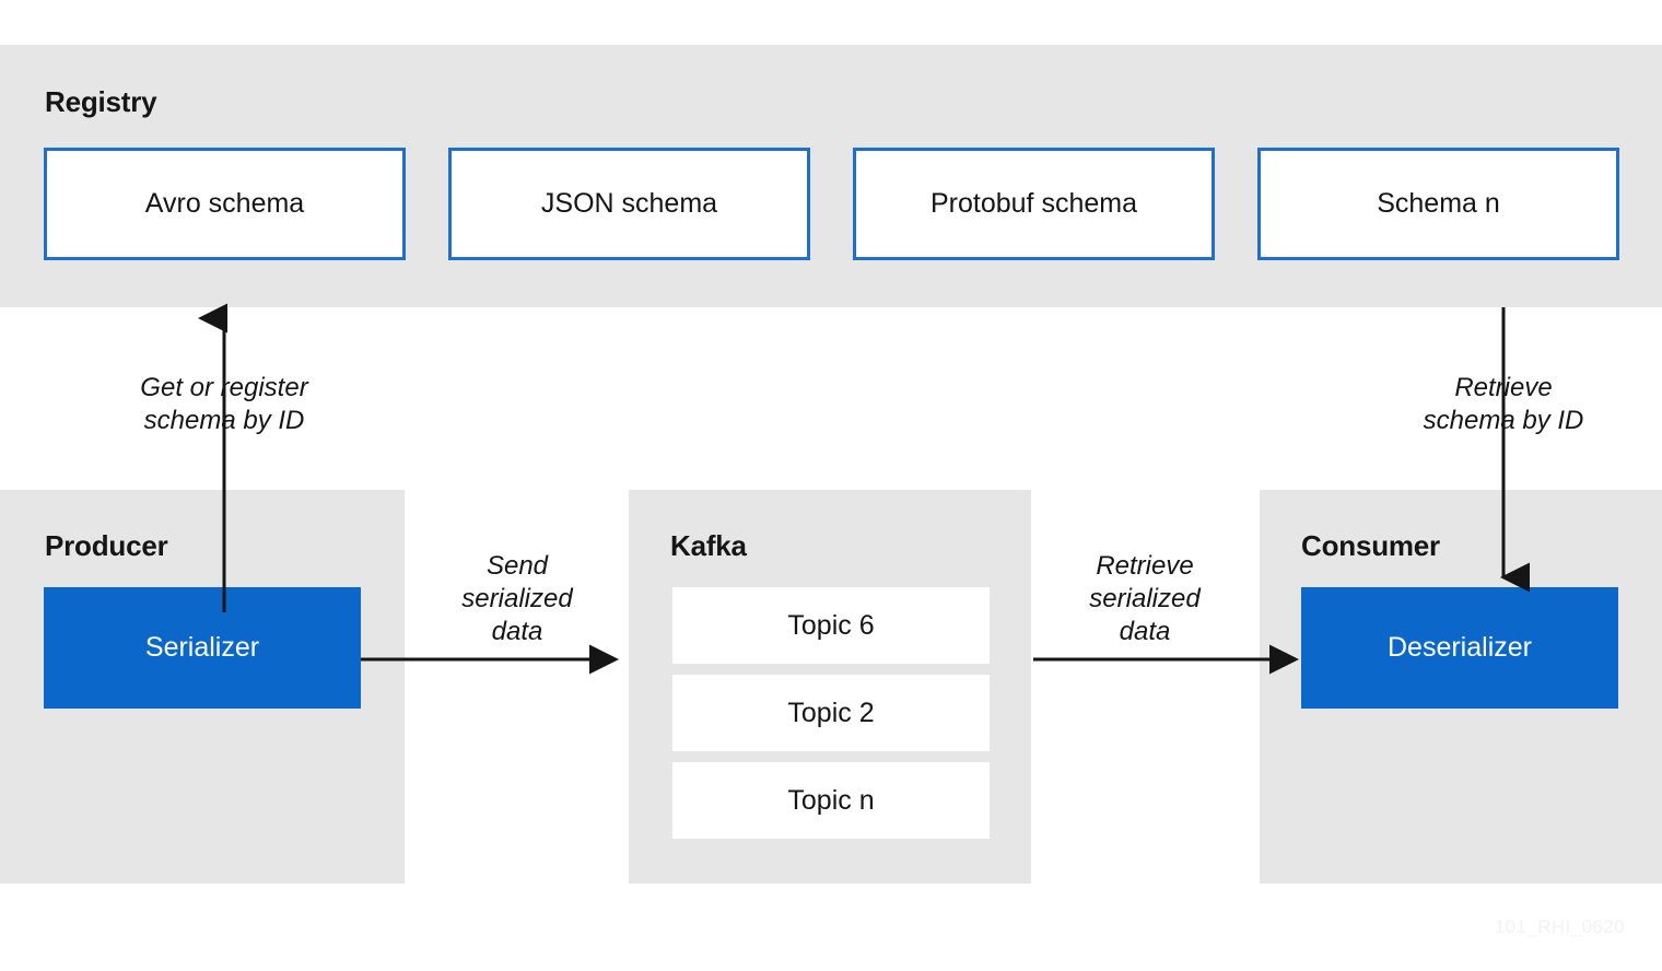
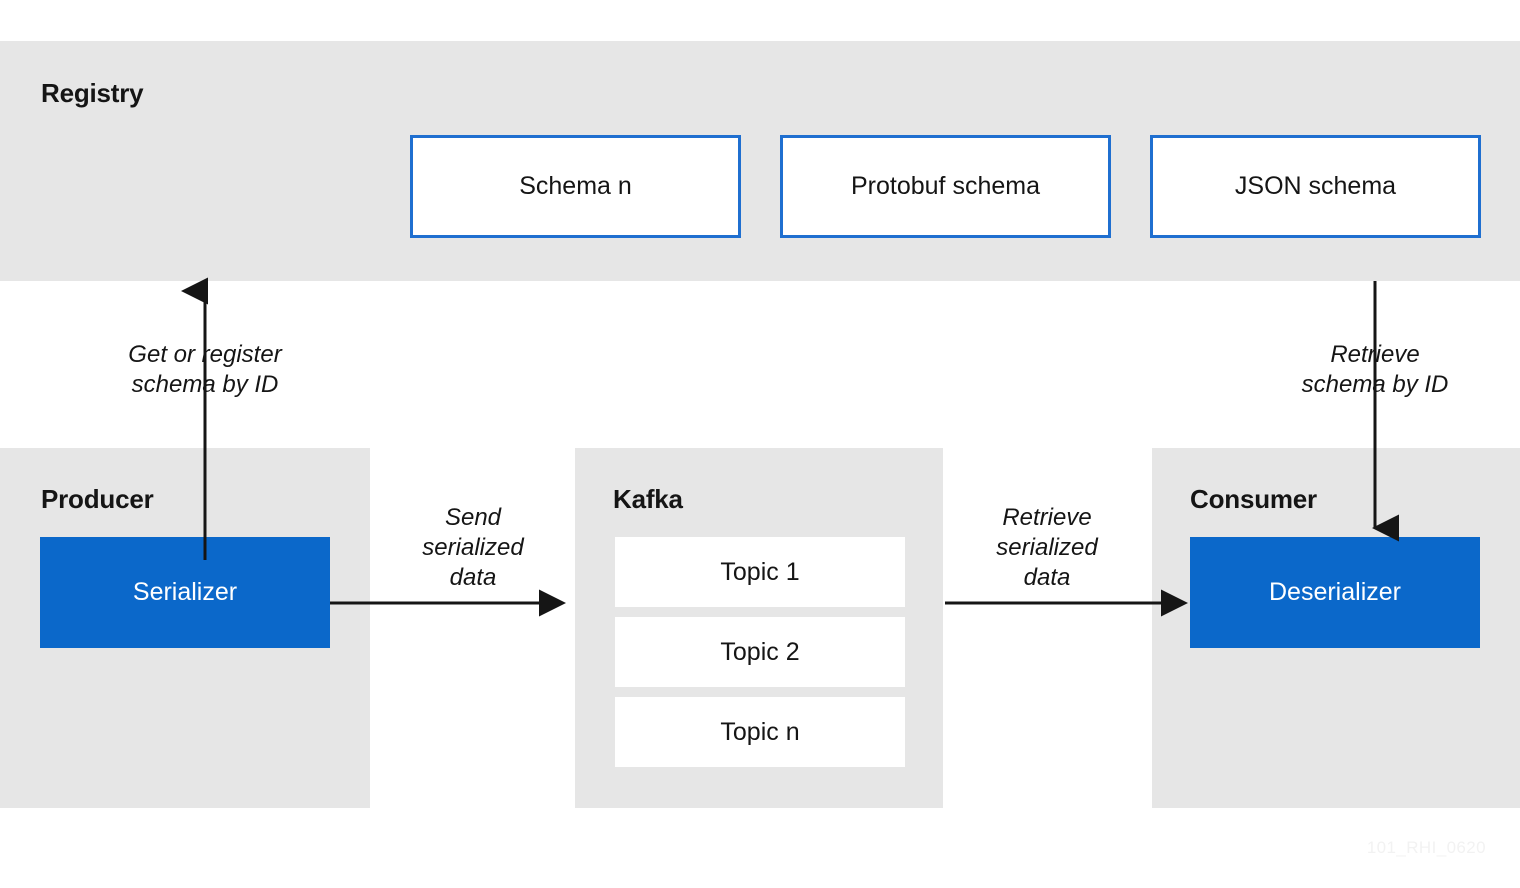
  Registry
  Producer
  Kafka
  Consumer
- Avro schema
- JSON schema
+ Schema n
  Protobuf schema
- Schema n
+ JSON schema
  Serializer
  Deserializer
- Topic 6
+ Topic 1
  Topic 2
  Topic n
  Get or register
  schema by ID
  Retrieve
  schema by ID
  Send
  serialized
  data
  Retrieve
  serialized
  data
